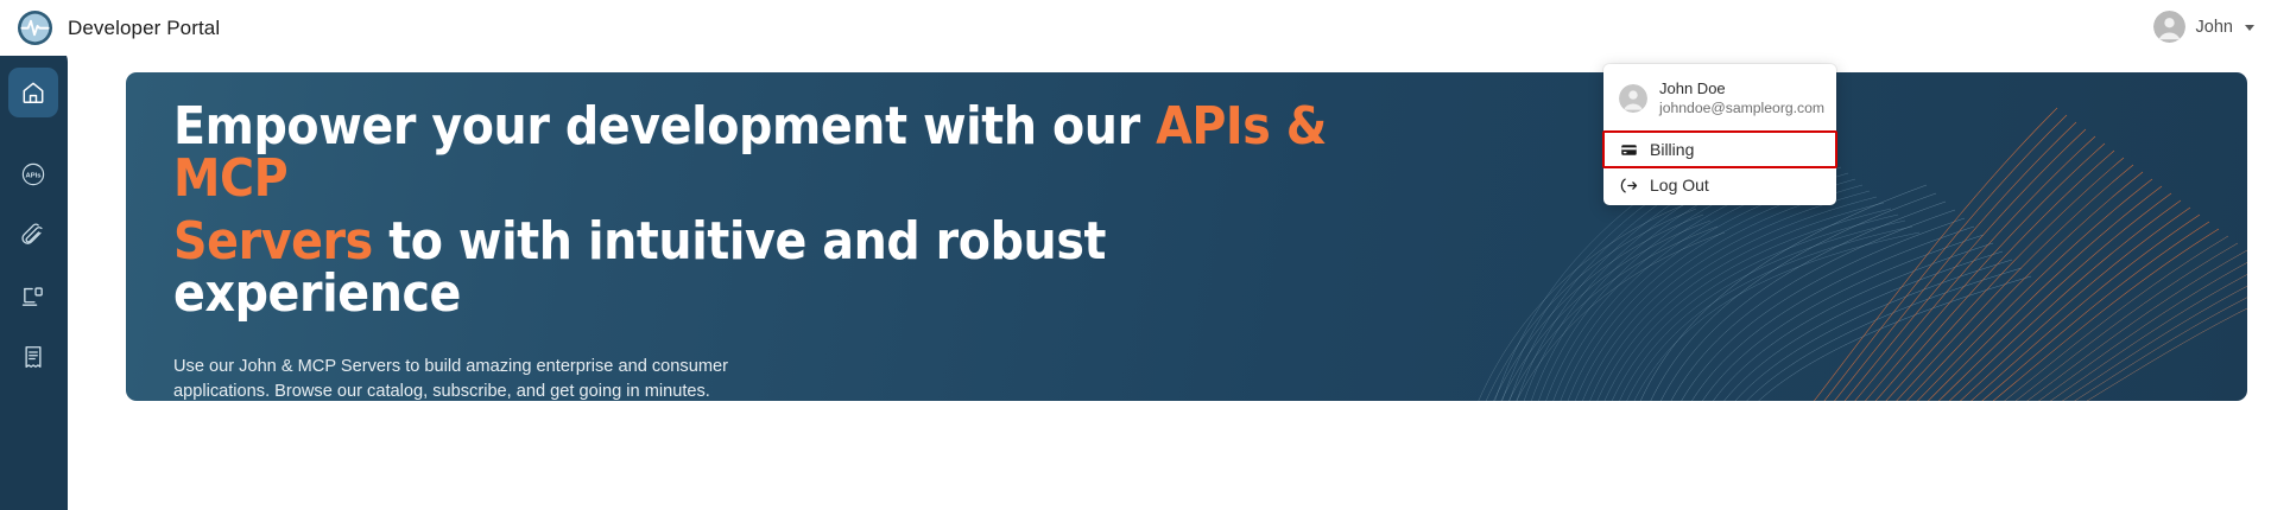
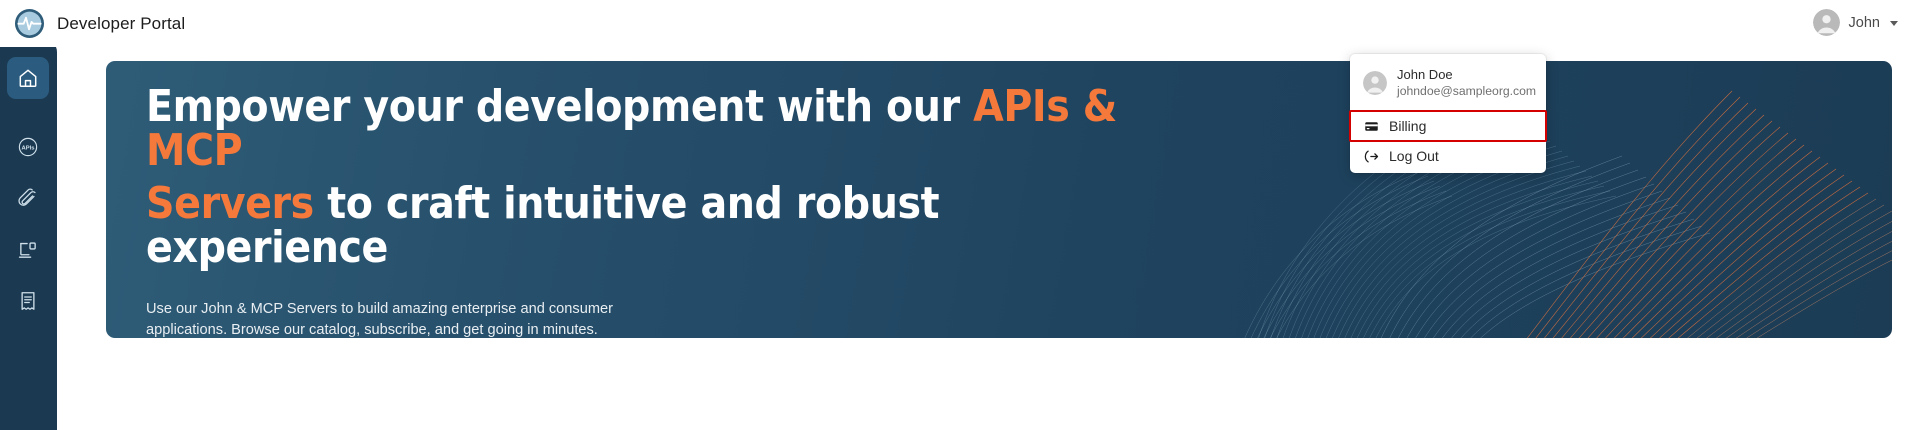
  Developer Portal
  John
  Empower your development with our APIs & MCP
- Servers to with intuitive and robust experience
+ Servers to craft intuitive and robust experience
  Use our John & MCP Servers to build amazing enterprise and consumer applications. Browse our catalog, subscribe, and get going in minutes.
  John Doe
  johndoe@sampleorg.com
  Billing
  Log Out
